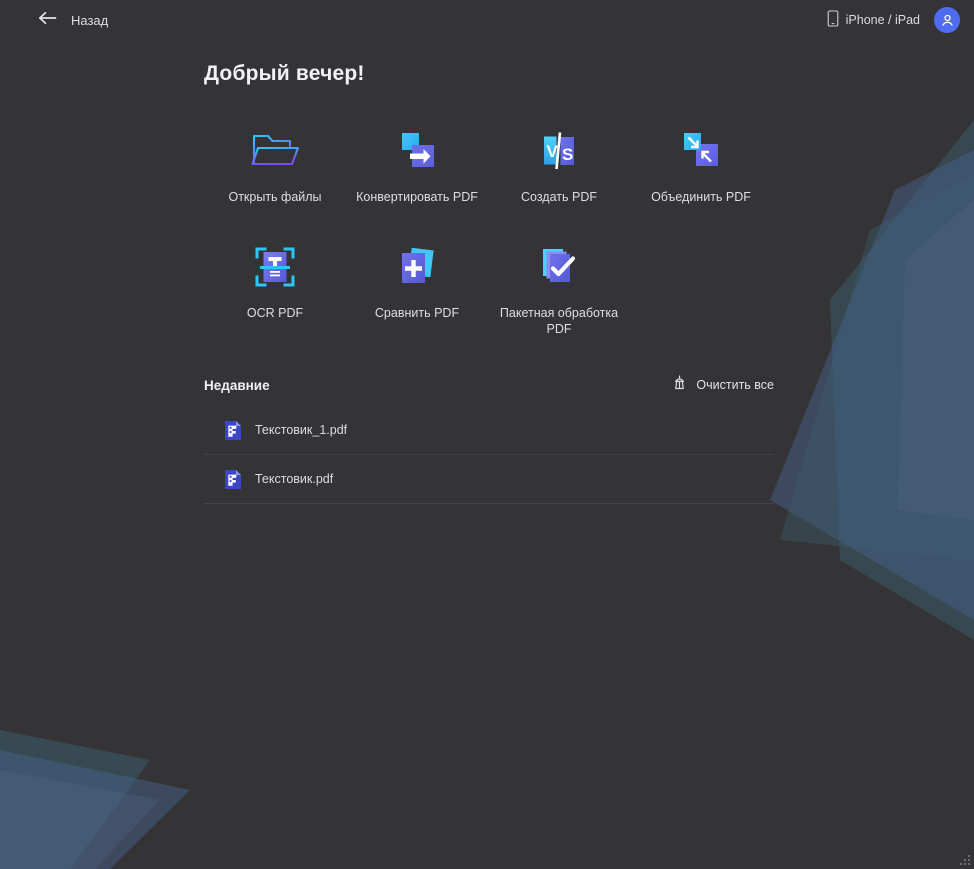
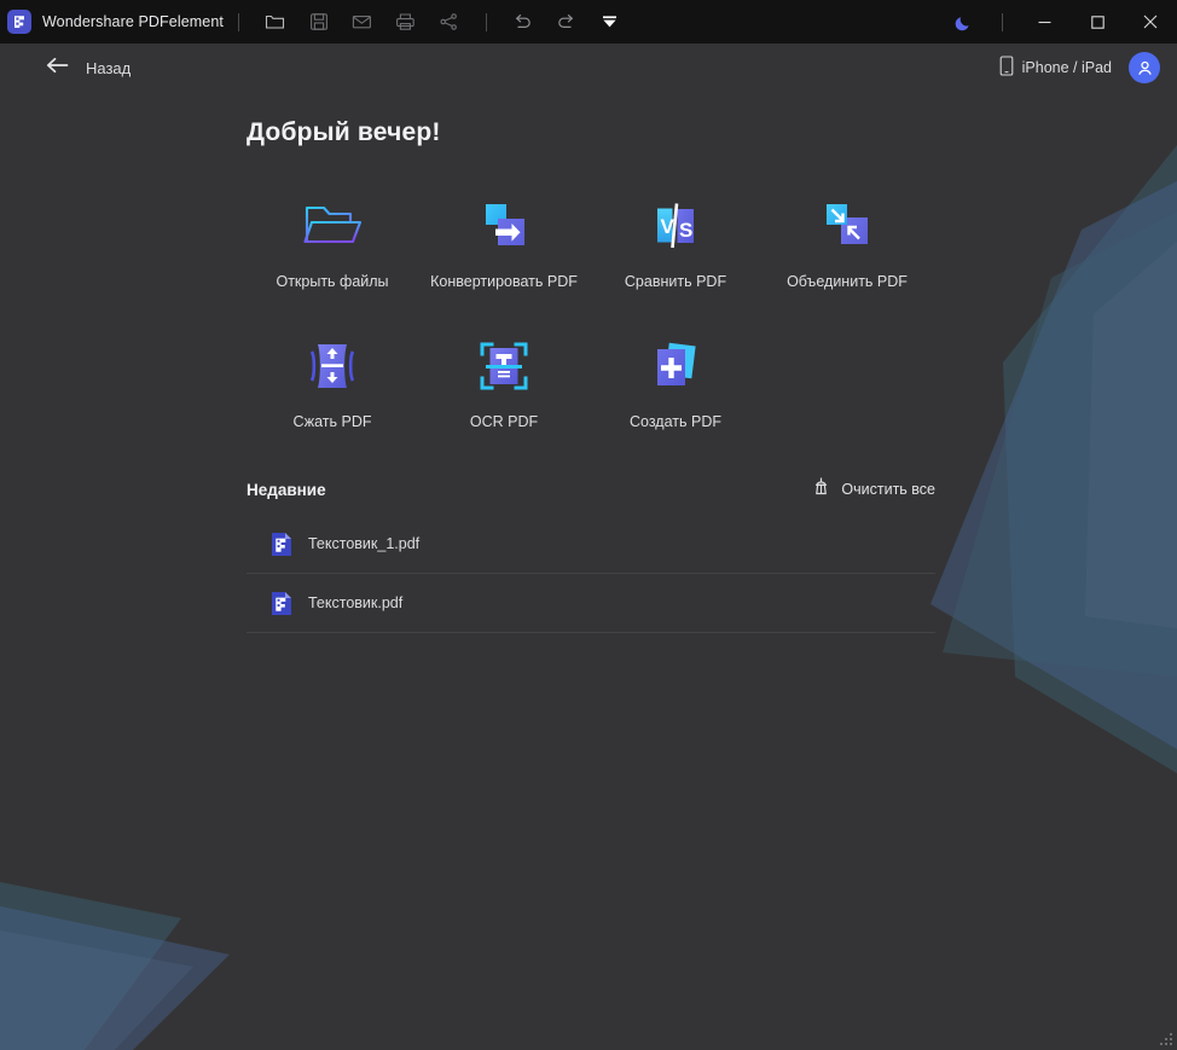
+ Wondershare PDFelement
  Назад
  iPhone / iPad
  Добрый вечер!
  Открыть файлы
  Конвертировать PDF
  V
  S
- Создать PDF
+ Сравнить PDF
  Объединить PDF
+ Сжать PDF
  OCR PDF
- Сравнить PDF
+ Создать PDF
- Пакетная обработка PDF
  Недавние
  Очистить все
  Текстовик_1.pdf
  Текстовик.pdf
